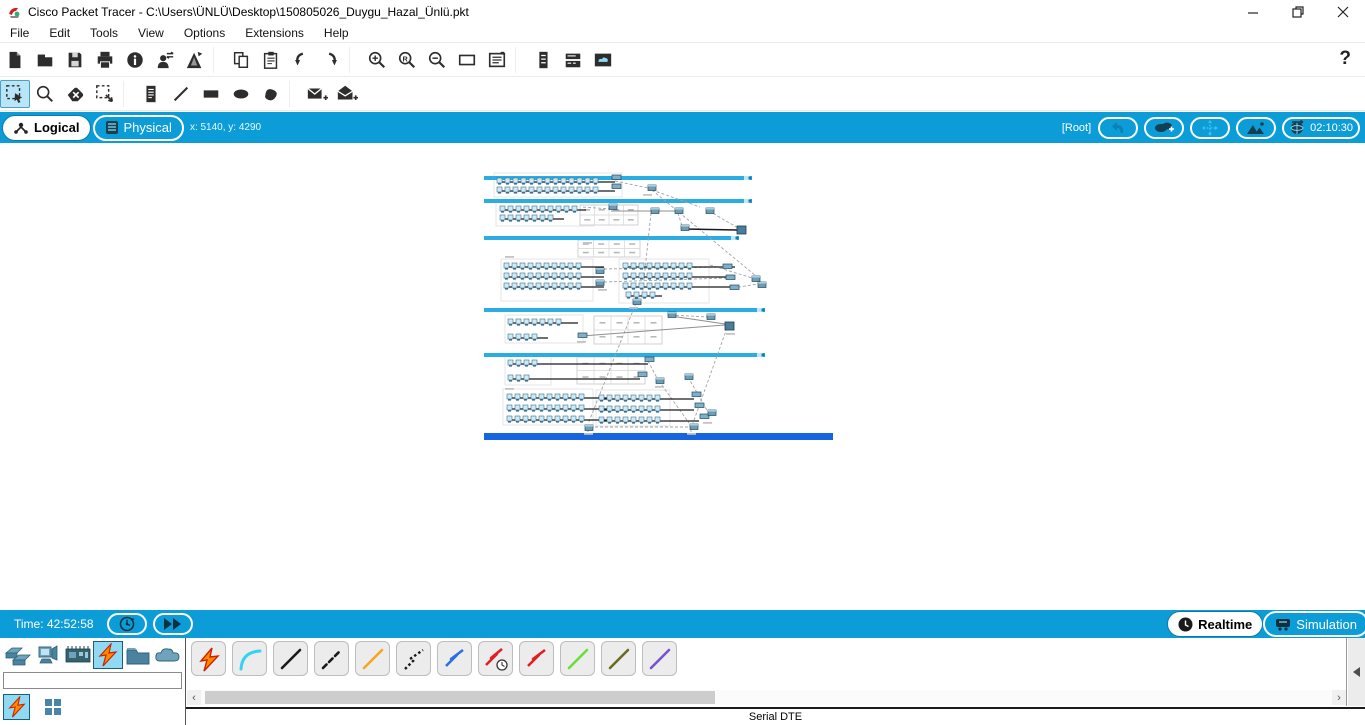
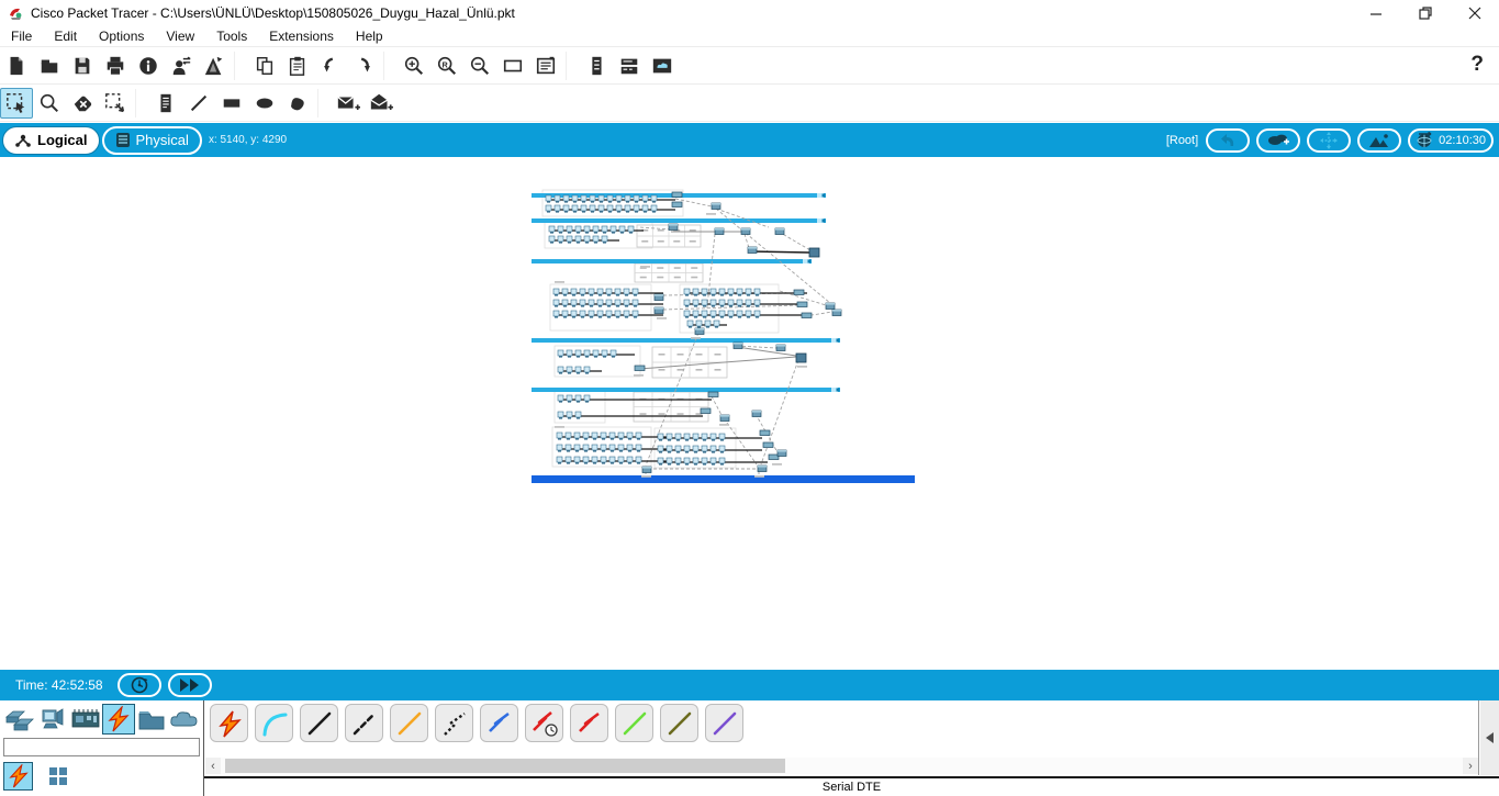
  Cisco Packet Tracer - C:\Users\ÜNLÜ\Desktop\150805026_Duygu_Hazal_Ünlü.pkt
  File
  Edit
- Tools
+ Options
  View
- Options
+ Tools
  Extensions
  Help
  R
  ?
  Logical
  Physical
  x: 5140, y: 4290
  [Root]
  02:10:30
  Time: 42:52:58
- Realtime
- Simulation
  ‹
  ›
  Serial DTE
